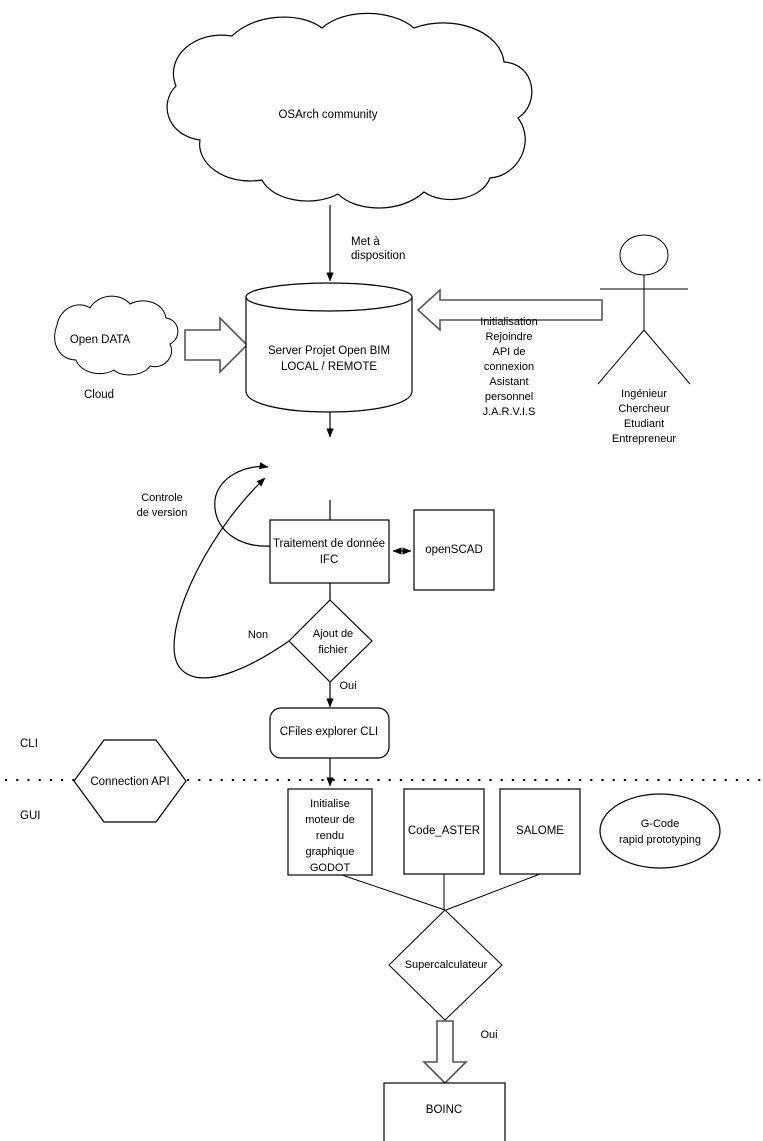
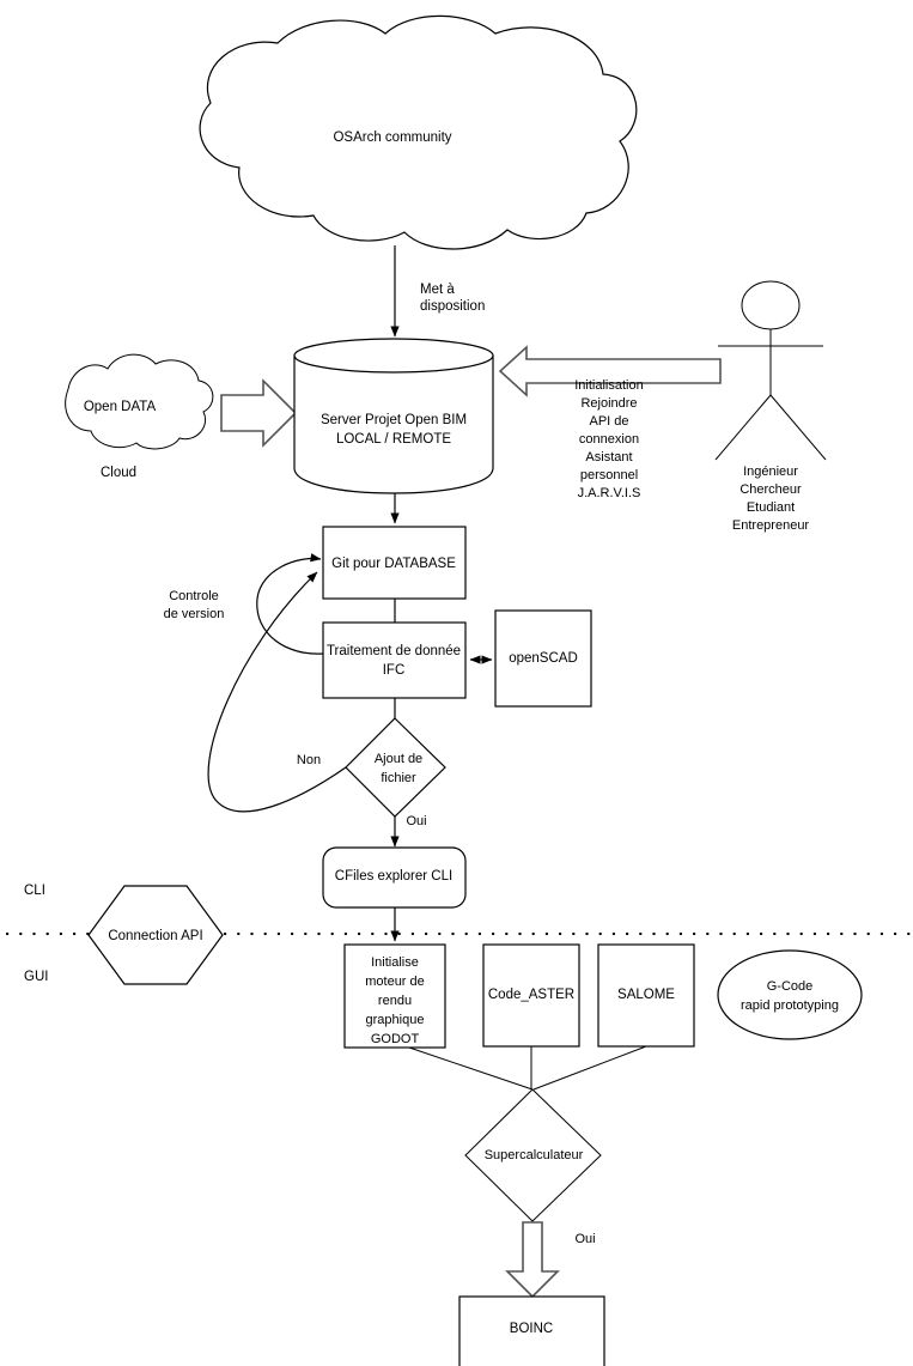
  OSArch community
  Met à
  disposition
  Open DATA
  Cloud
  Server Projet Open BIM
  LOCAL / REMOTE
  Initialisation
  Rejoindre
  API de
  connexion
  Asistant
  personnel
  J.A.R.V.I.S
  Ingénieur
  Chercheur
  Etudiant
  Entrepreneur
+ Git pour DATABASE
  Traitement de donnée
  IFC
  openSCAD
  Controle
  de version
  Ajout de
  fichier
  Non
  Oui
  CFiles explorer CLI
  CLI
  GUI
  Connection API
  Initialise
  moteur de
  rendu
  graphique
  GODOT
  Code_ASTER
  SALOME
  G-Code
  rapid prototyping
  Supercalculateur
  Oui
  BOINC
